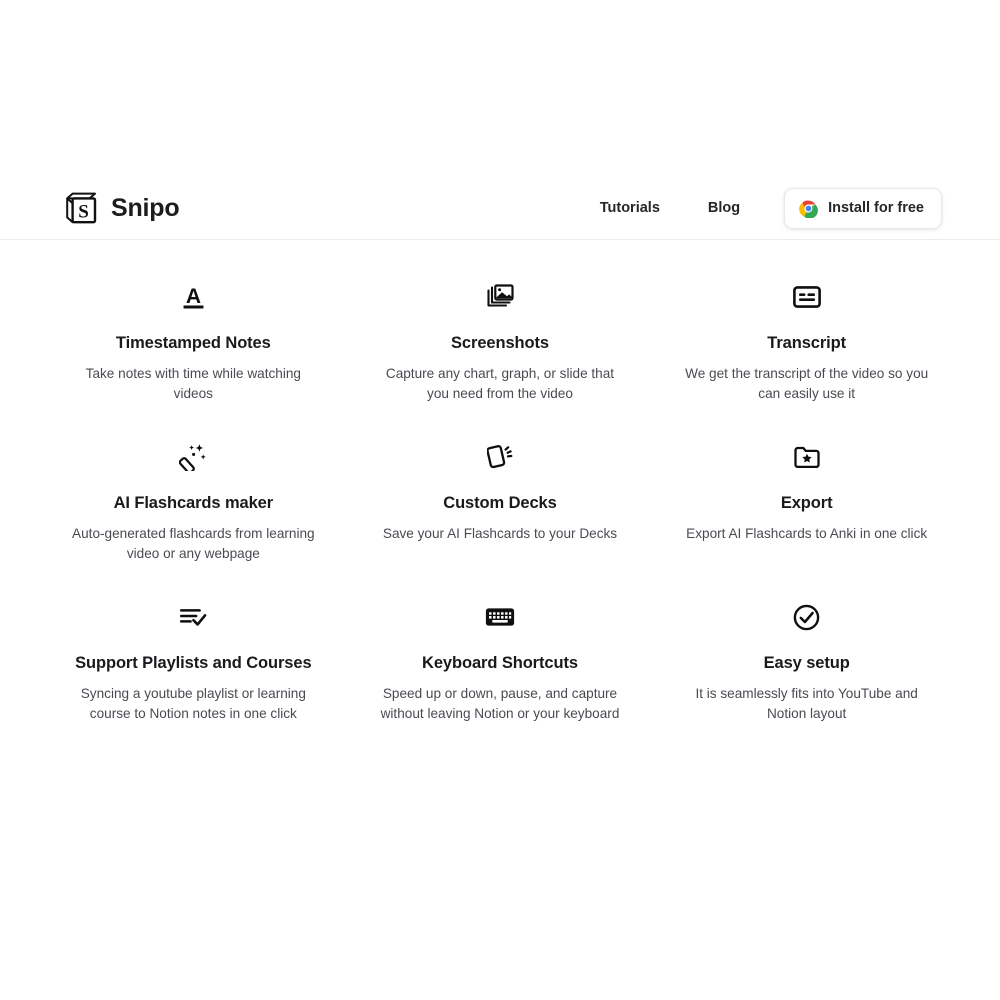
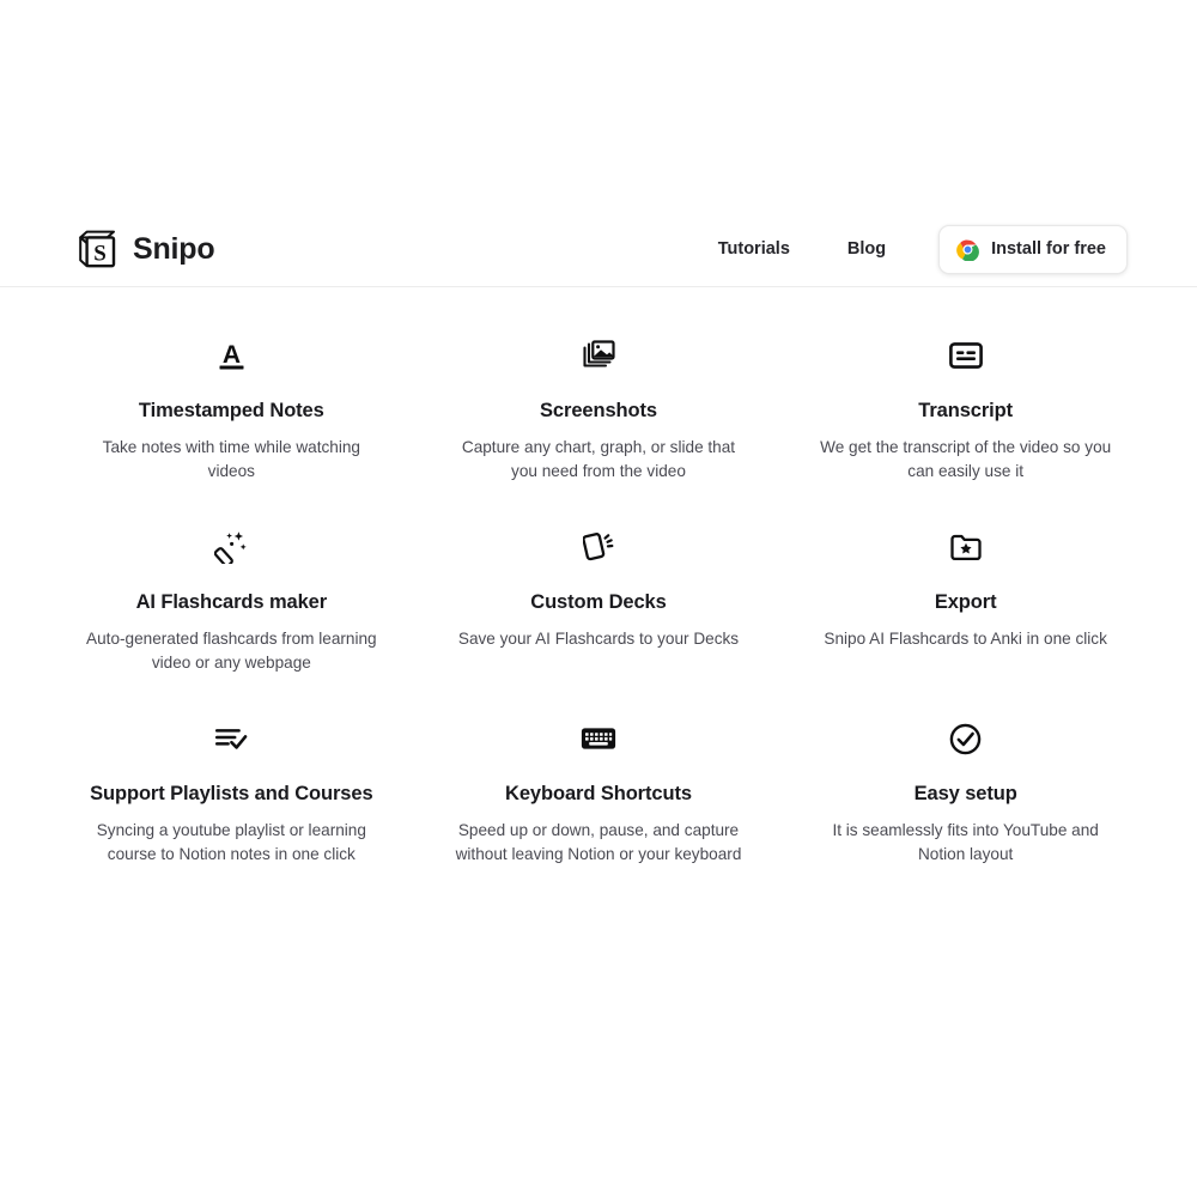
  S
  Snipo
  Tutorials
  Blog
  Install for free
  A
  Timestamped Notes
  Take notes with time while watching videos
  Screenshots
  Capture any chart, graph, or slide that you need from the video
  Transcript
  We get the transcript of the video so you can easily use it
  AI Flashcards maker
  Auto-generated flashcards from learning video or any webpage
  Custom Decks
  Save your AI Flashcards to your Decks
  Export
- Export AI Flashcards to Anki in one click
+ Snipo AI Flashcards to Anki in one click
  Support Playlists and Courses
  Syncing a youtube playlist or learning course to Notion notes in one click
  Keyboard Shortcuts
  Speed up or down, pause, and capture without leaving Notion or your keyboard
  Easy setup
  It is seamlessly fits into YouTube and Notion layout
